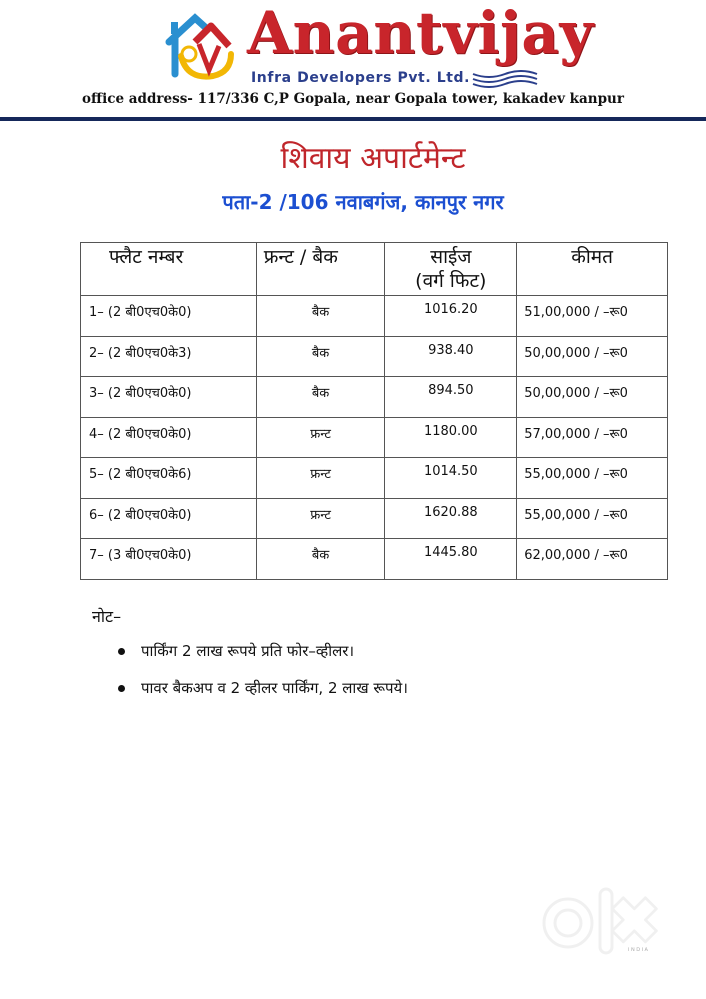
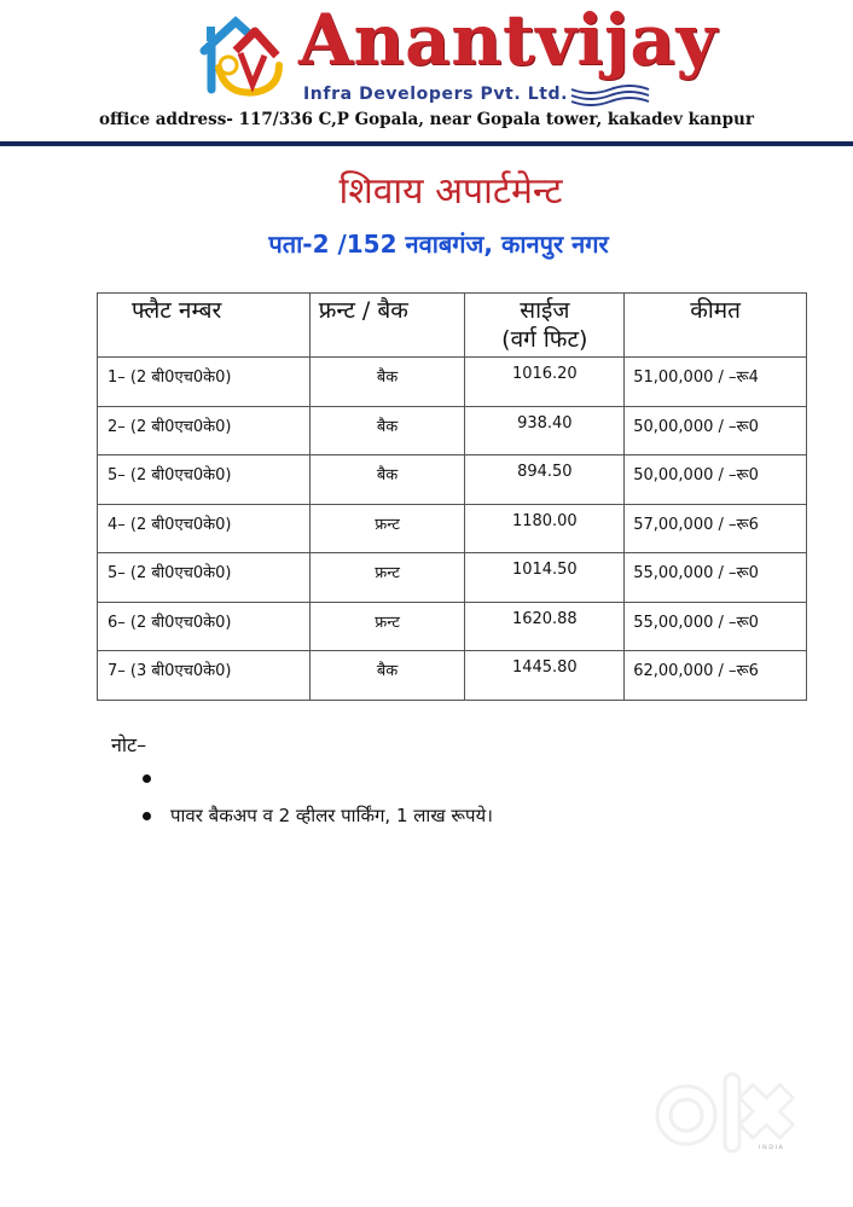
  Anantvijay
  Infra Developers Pvt. Ltd.
  office address- 117/336 C,P Gopala, near Gopala tower, kakadev kanpur
  शिवाय अपार्टमेन्ट
- पता-2 /106 नवाबगंज, कानपुर नगर
+ पता-2 /152 नवाबगंज, कानपुर नगर
  फ्लैट नम्बर	फ्रन्ट / बैक	साईज (वर्ग फिट)	कीमत
- 1– (2 बी0एच0के0)	बैक	1016.20	51,00,000 / –रू0
+ 1– (2 बी0एच0के0)	बैक	1016.20	51,00,000 / –रू4
- 2– (2 बी0एच0के3)	बैक	938.40	50,00,000 / –रू0
+ 2– (2 बी0एच0के0)	बैक	938.40	50,00,000 / –रू0
- 3– (2 बी0एच0के0)	बैक	894.50	50,00,000 / –रू0
+ 5– (2 बी0एच0के0)	बैक	894.50	50,00,000 / –रू0
- 4– (2 बी0एच0के0)	फ्रन्ट	1180.00	57,00,000 / –रू0
+ 4– (2 बी0एच0के0)	फ्रन्ट	1180.00	57,00,000 / –रू6
- 5– (2 बी0एच0के6)	फ्रन्ट	1014.50	55,00,000 / –रू0
+ 5– (2 बी0एच0के0)	फ्रन्ट	1014.50	55,00,000 / –रू0
  6– (2 बी0एच0के0)	फ्रन्ट	1620.88	55,00,000 / –रू0
- 7– (3 बी0एच0के0)	बैक	1445.80	62,00,000 / –रू0
+ 7– (3 बी0एच0के0)	बैक	1445.80	62,00,000 / –रू6
  नोट–
- पार्किंग 2 लाख रूपये प्रति फोर–व्हीलर।
- पावर बैकअप व 2 व्हीलर पार्किंग, 2 लाख रूपये।
+ पावर बैकअप व 2 व्हीलर पार्किंग, 1 लाख रूपये।
